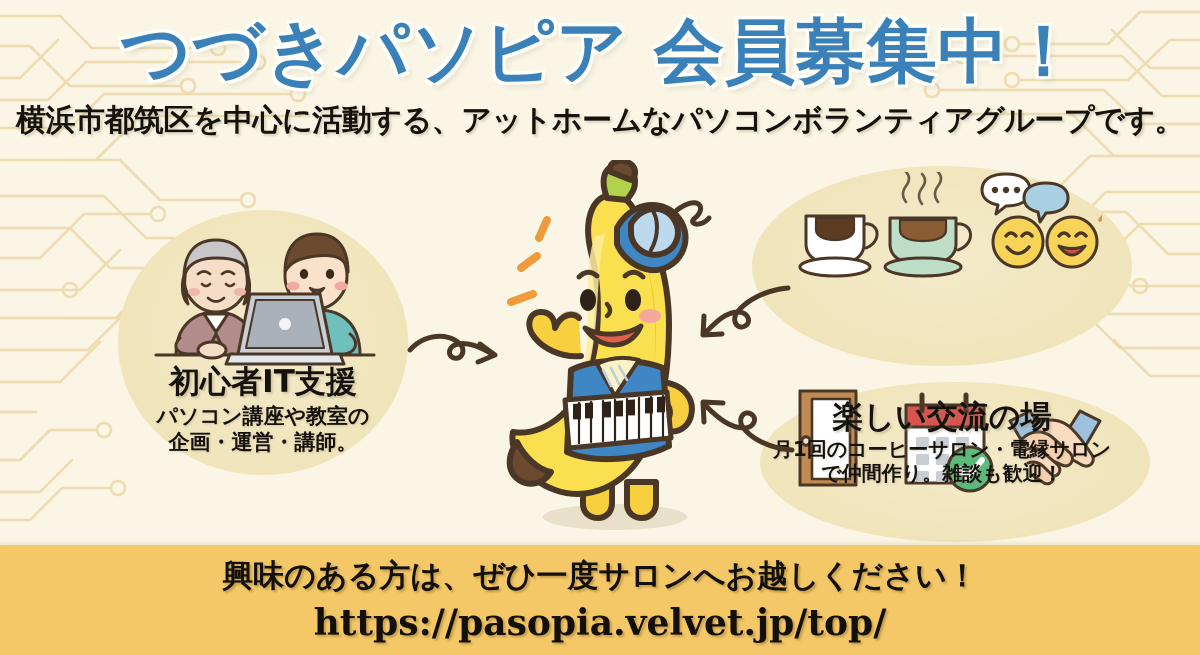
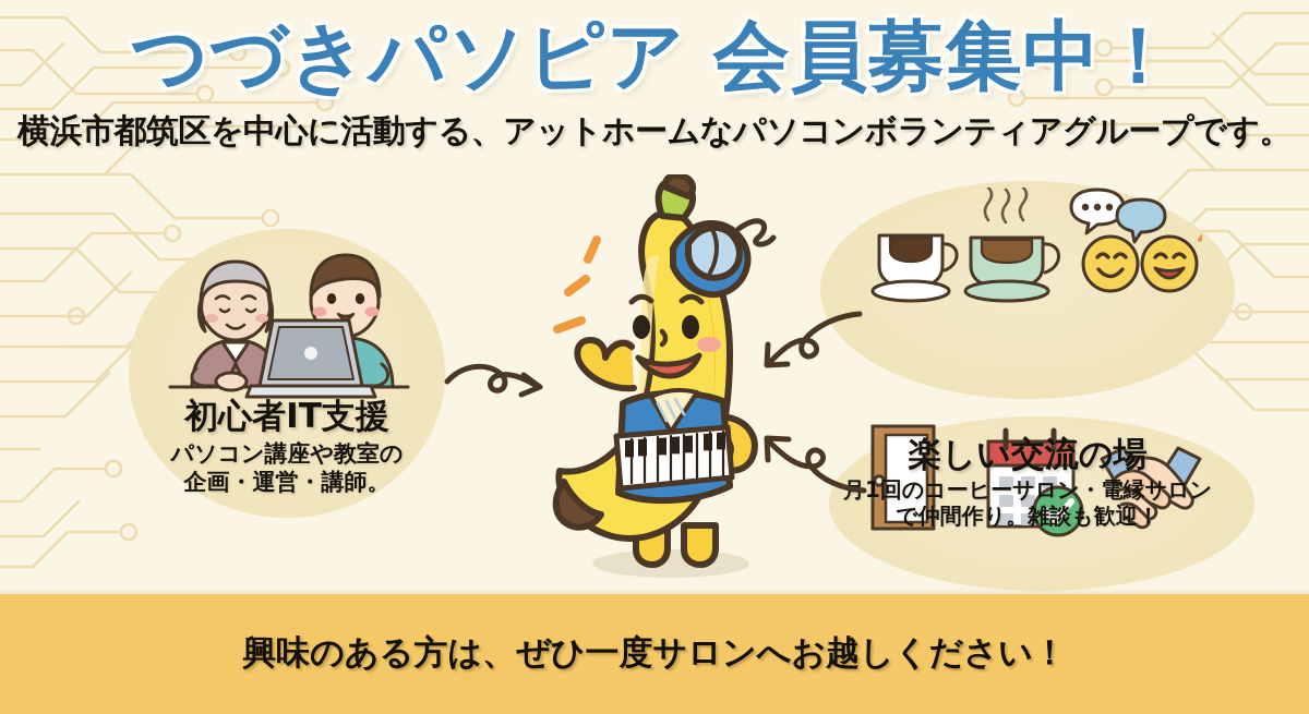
  つづきパソピア 会員募集中！
  横浜市都筑区を中心に活動する、アットホームなパソコンボランティアグループです。
  初心者IT支援
  パソコン講座や教室の
  企画・運営・講師。
  楽しい交流の場
  1回のコーヒーサロン・電縁サロン
  で仲間作り。雑談も歓迎！
  興味のある方は、ぜひ一度サロンへお越しください！
- https://pasopia.velvet.jp/top/
